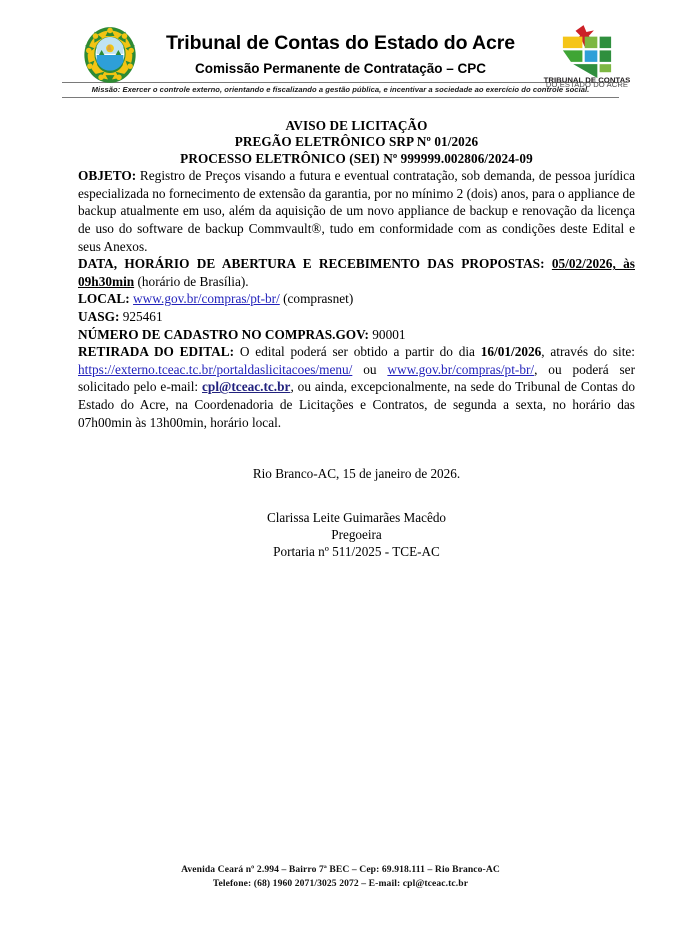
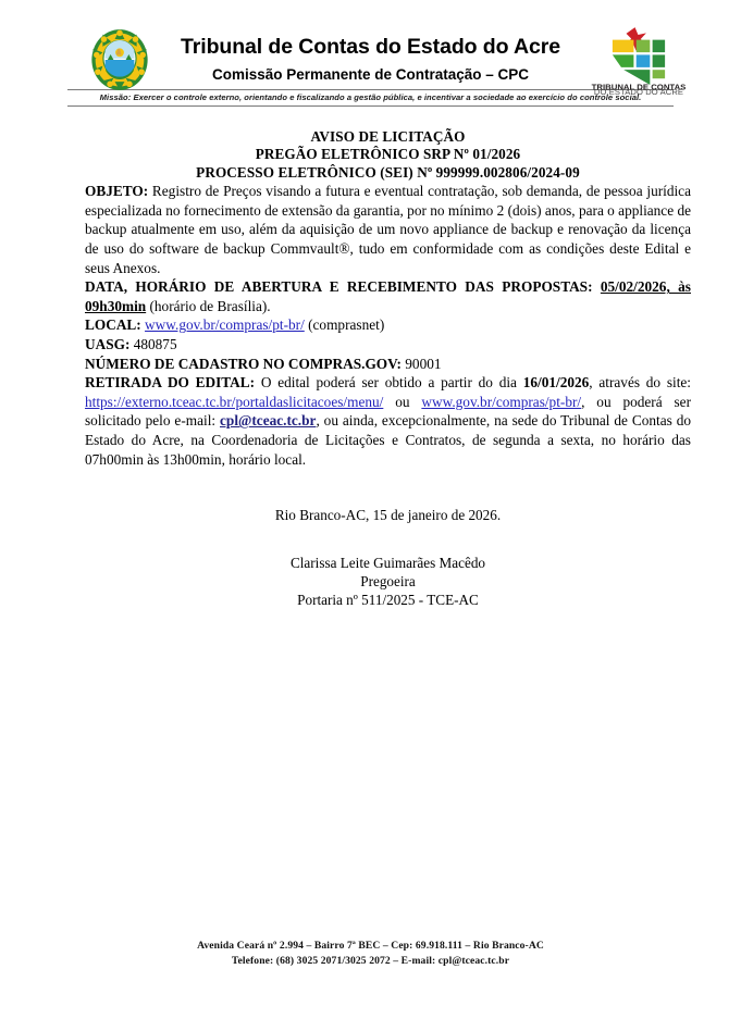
  Tribunal de Contas do Estado do Acre
  Comissão Permanente de Contratação – CPC
  TRIBUNAL DE CONTAS
  DO ESTADO DO ACRE
  Missão: Exercer o controle externo, orientando e fiscalizando a gestão pública, e incentivar a sociedade ao exercício do controle social.
  AVISO DE LICITAÇÃO
  PREGÃO ELETRÔNICO SRP Nº 01/2026
  PROCESSO ELETRÔNICO (SEI) Nº 999999.002806/2024-09
  OBJETO: Registro de Preços visando a futura e eventual contratação, sob demanda, de pessoa jurídica especializada no fornecimento de extensão da garantia, por no mínimo 2 (dois) anos, para o appliance de backup atualmente em uso, além da aquisição de um novo appliance de backup e renovação da licença de uso do software de backup Commvault®, tudo em conformidade com as condições deste Edital e seus Anexos.
  DATA, HORÁRIO DE ABERTURA E RECEBIMENTO DAS PROPOSTAS: 05/02/2026, às 09h30min (horário de Brasília).
  LOCAL: www.gov.br/compras/pt-br/ (comprasnet)
- UASG: 925461
+ UASG: 480875
  NÚMERO DE CADASTRO NO COMPRAS.GOV: 90001
  RETIRADA DO EDITAL: O edital poderá ser obtido a partir do dia 16/01/2026, através do site: https://externo.tceac.tc.br/portaldaslicitacoes/menu/ ou www.gov.br/compras/pt-br/, ou poderá ser solicitado pelo e-mail: cpl@tceac.tc.br, ou ainda, excepcionalmente, na sede do Tribunal de Contas do Estado do Acre, na Coordenadoria de Licitações e Contratos, de segunda a sexta, no horário das 07h00min às 13h00min, horário local.
  Rio Branco-AC, 15 de janeiro de 2026.
  Clarissa Leite Guimarães Macêdo
  Pregoeira
  Portaria nº 511/2025 - TCE-AC
  Avenida Ceará nº 2.994 – Bairro 7ª BEC – Cep: 69.918.111 – Rio Branco-AC
- Telefone: (68) 1960 2071/3025 2072 – E-mail: cpl@tceac.tc.br
+ Telefone: (68) 3025 2071/3025 2072 – E-mail: cpl@tceac.tc.br
